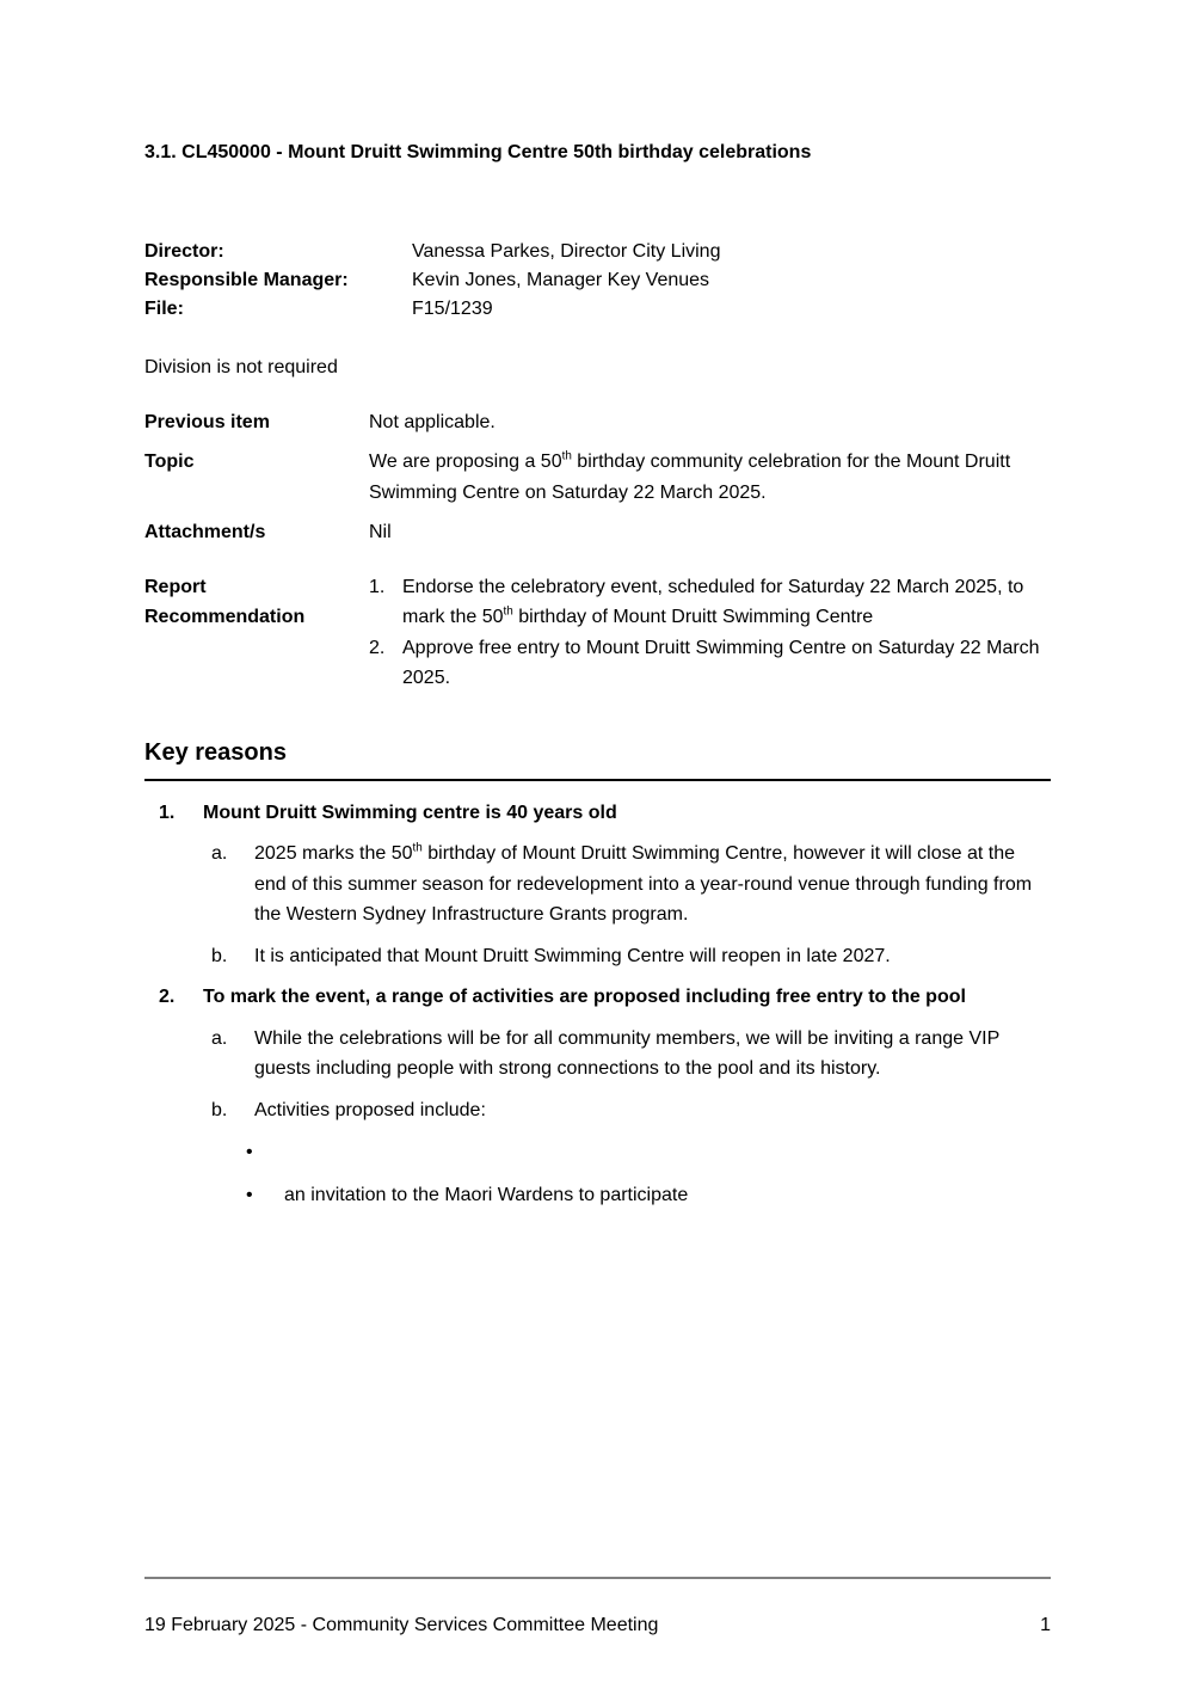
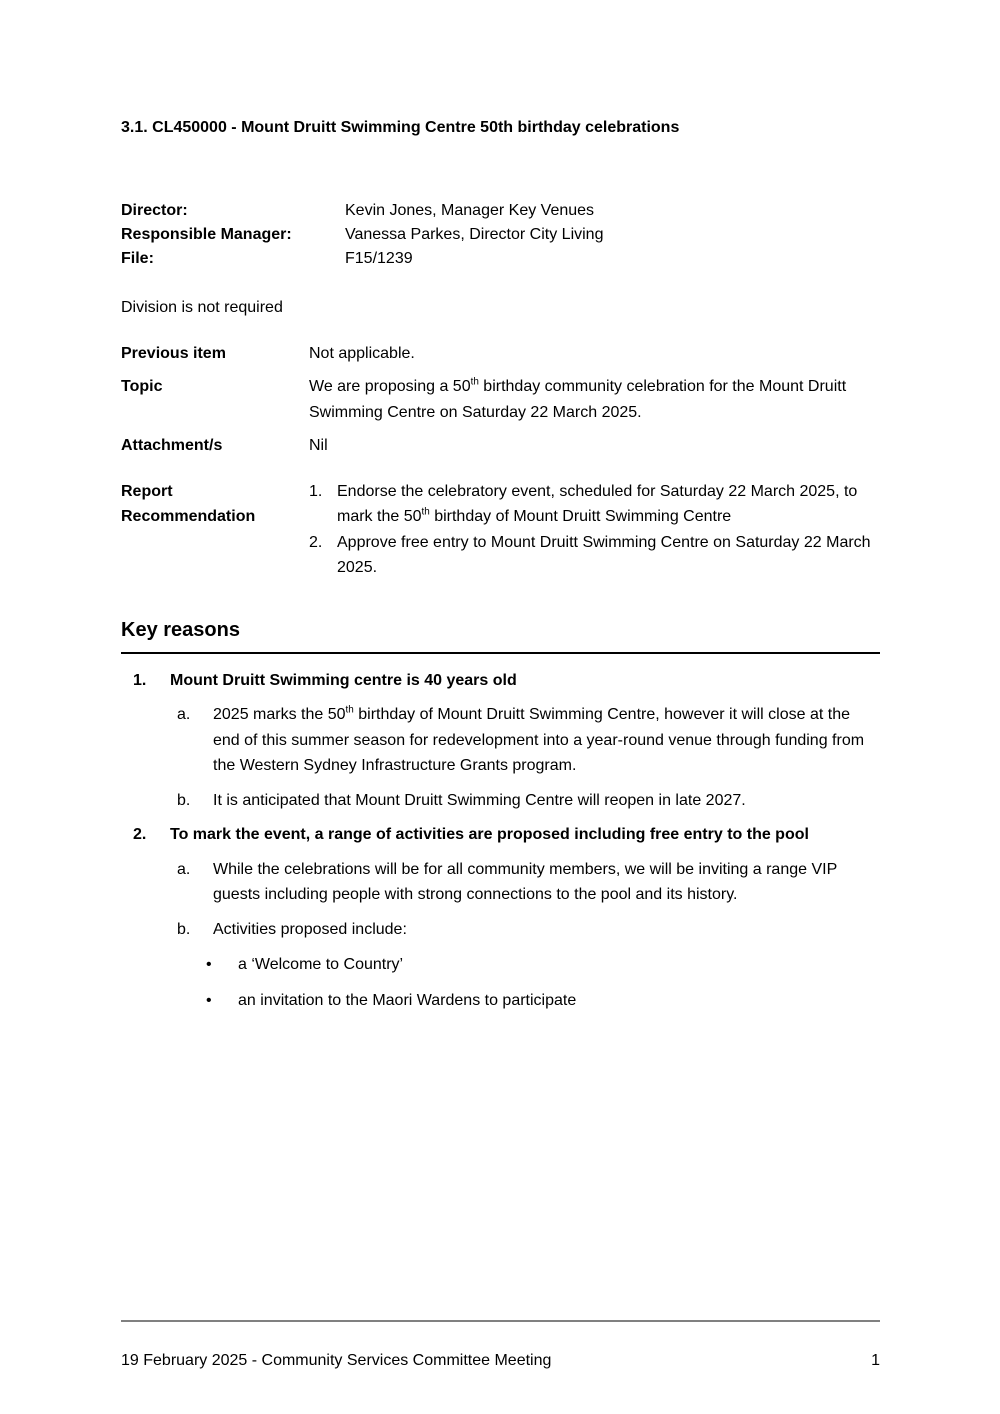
  3.1. CL450000 - Mount Druitt Swimming Centre 50th birthday celebrations
  Director:
- Vanessa Parkes, Director City Living
+ Kevin Jones, Manager Key Venues
  Responsible Manager:
- Kevin Jones, Manager Key Venues
+ Vanessa Parkes, Director City Living
  File:
  F15/1239
  Division is not required
  Previous item
  Not applicable.
  Topic
  We are proposing a 50th birthday community celebration for the Mount Druitt Swimming Centre on Saturday 22 March 2025.
  Attachment/s
  Nil
  Report Recommendation
  1.
  Endorse the celebratory event, scheduled for Saturday 22 March 2025, to mark the 50th birthday of Mount Druitt Swimming Centre
  2.
  Approve free entry to Mount Druitt Swimming Centre on Saturday 22 March 2025.
  Key reasons
  1.
  Mount Druitt Swimming centre is 40 years old
  a.
  2025 marks the 50th birthday of Mount Druitt Swimming Centre, however it will close at the end of this summer season for redevelopment into a year-round venue through funding from the Western Sydney Infrastructure Grants program.
  b.
  It is anticipated that Mount Druitt Swimming Centre will reopen in late 2027.
  2.
  To mark the event, a range of activities are proposed including free entry to the pool
  a.
  While the celebrations will be for all community members, we will be inviting a range VIP guests including people with strong connections to the pool and its history.
  b.
  Activities proposed include:
  •
+ a ‘Welcome to Country’
  •
  an invitation to the Maori Wardens to participate
  19 February 2025 - Community Services Committee Meeting
  1
